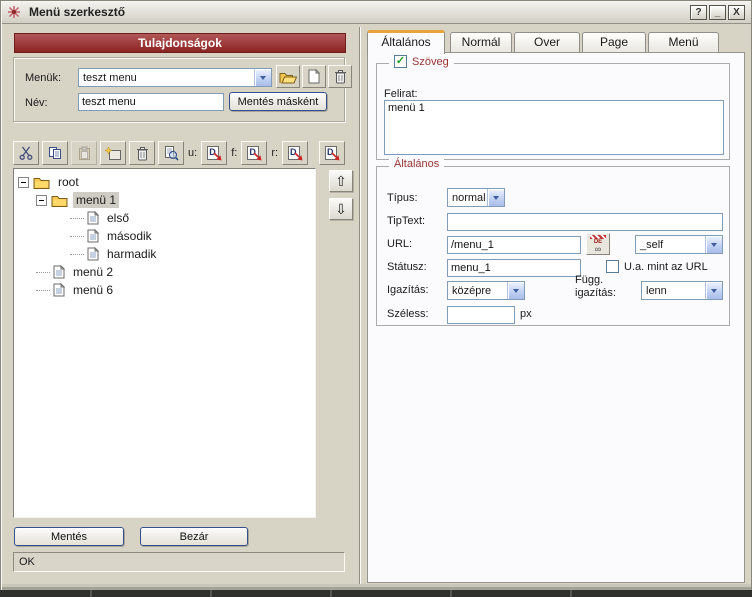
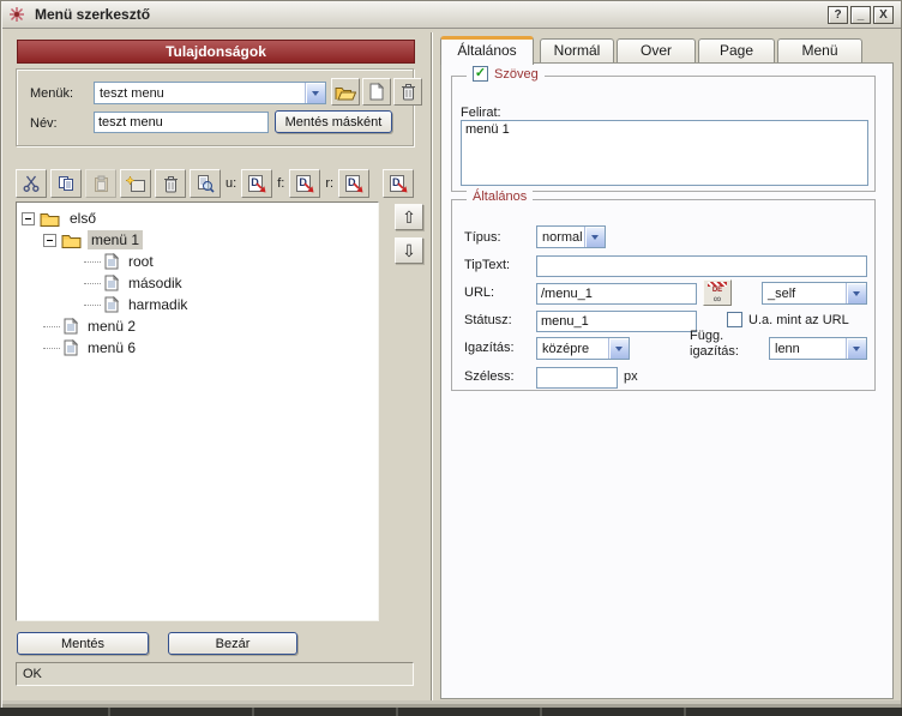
  Menü szerkesztő
  ?
  _
  X
  Tulajdonságok
  Menük:
  teszt menu
  Név:
  teszt menu
  Mentés másként
  u:
  D
  f:
  D
  r:
  D
  D
- root
+ első
  menü 1
- első
+ root
  második
  harmadik
  menü 2
  menü 6
  ⇧
  ⇩
  Mentés
  Bezár
  OK
  Általános
  Normál
  Over
  Page
  Menü
  ✓
  Szöveg
  Felirat:
  menü 1
  Általános
  Típus:
  normal
  TipText:
  URL:
  /menu_1
  ∞
  _self
  Státusz:
  menu_1
  U.a. mint az URL
  Igazítás:
  középre
  Függ. igazítás:
  lenn
  Széless:
  px
